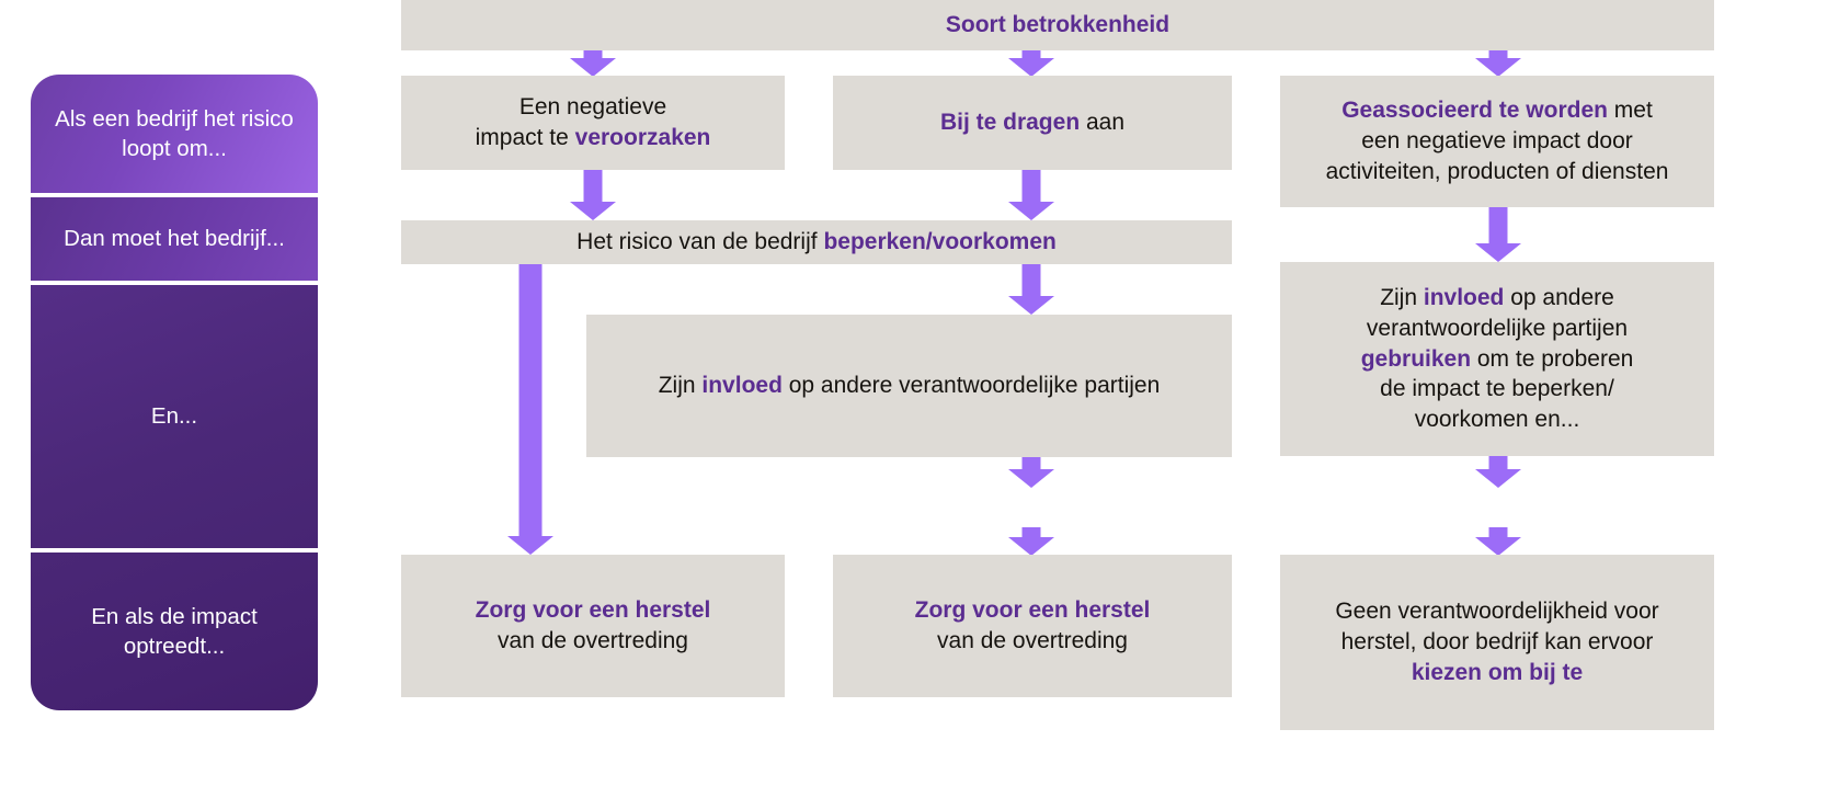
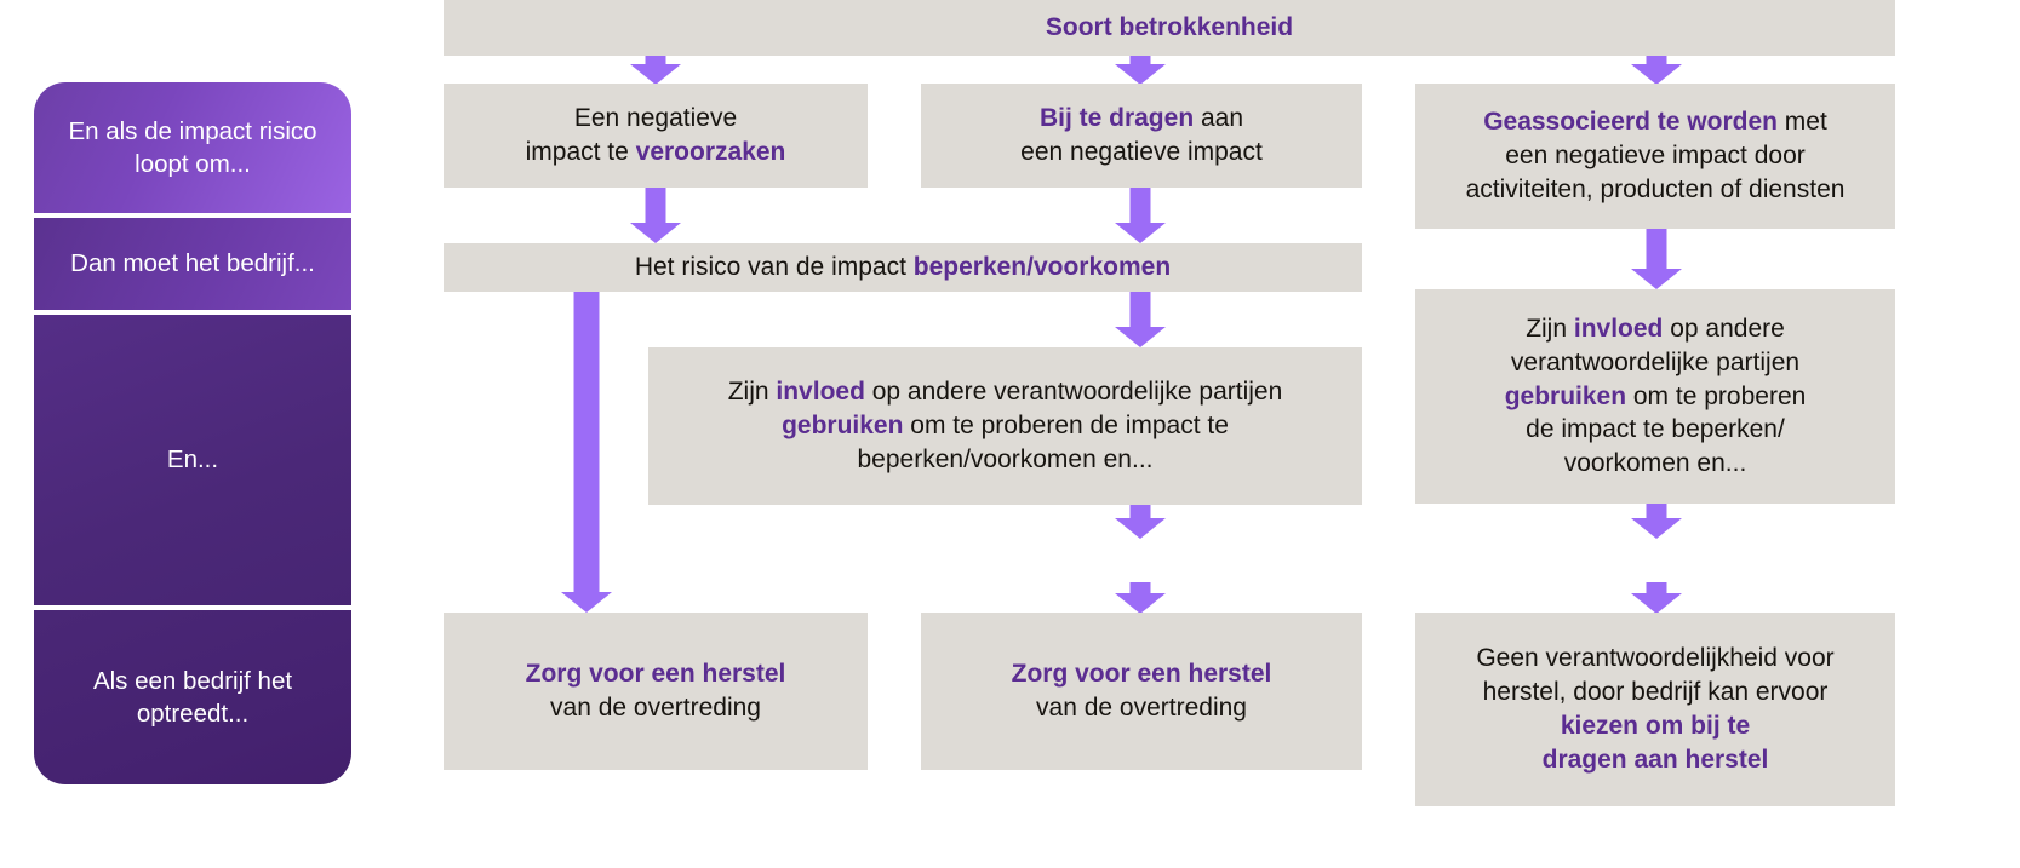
- Als een bedrijf het risico loopt om...
+ En als de impact risico loopt om...
  Dan moet het bedrijf...
  En...
- En als de impact optreedt...
+ Als een bedrijf het optreedt...
  Soort betrokkenheid
  Een negatieve
  impact te veroorzaken
  Bij te dragen aan
+ een negatieve impact
  Geassocieerd te worden met
  een negatieve impact door
  activiteiten, producten of diensten
- Het risico van de bedrijf beperken/voorkomen
+ Het risico van de impact beperken/voorkomen
  Zijn invloed op andere
  verantwoordelijke partijen
  gebruiken om te proberen
  de impact te beperken/
  voorkomen en...
  Zijn invloed op andere verantwoordelijke partijen
+ gebruiken om te proberen de impact te
+ beperken/voorkomen en...
  Zorg voor een herstel
  van de overtreding
  Zorg voor een herstel
  van de overtreding
  Geen verantwoordelijkheid voor
  herstel, door bedrijf kan ervoor
  kiezen om bij te
+ dragen aan herstel
